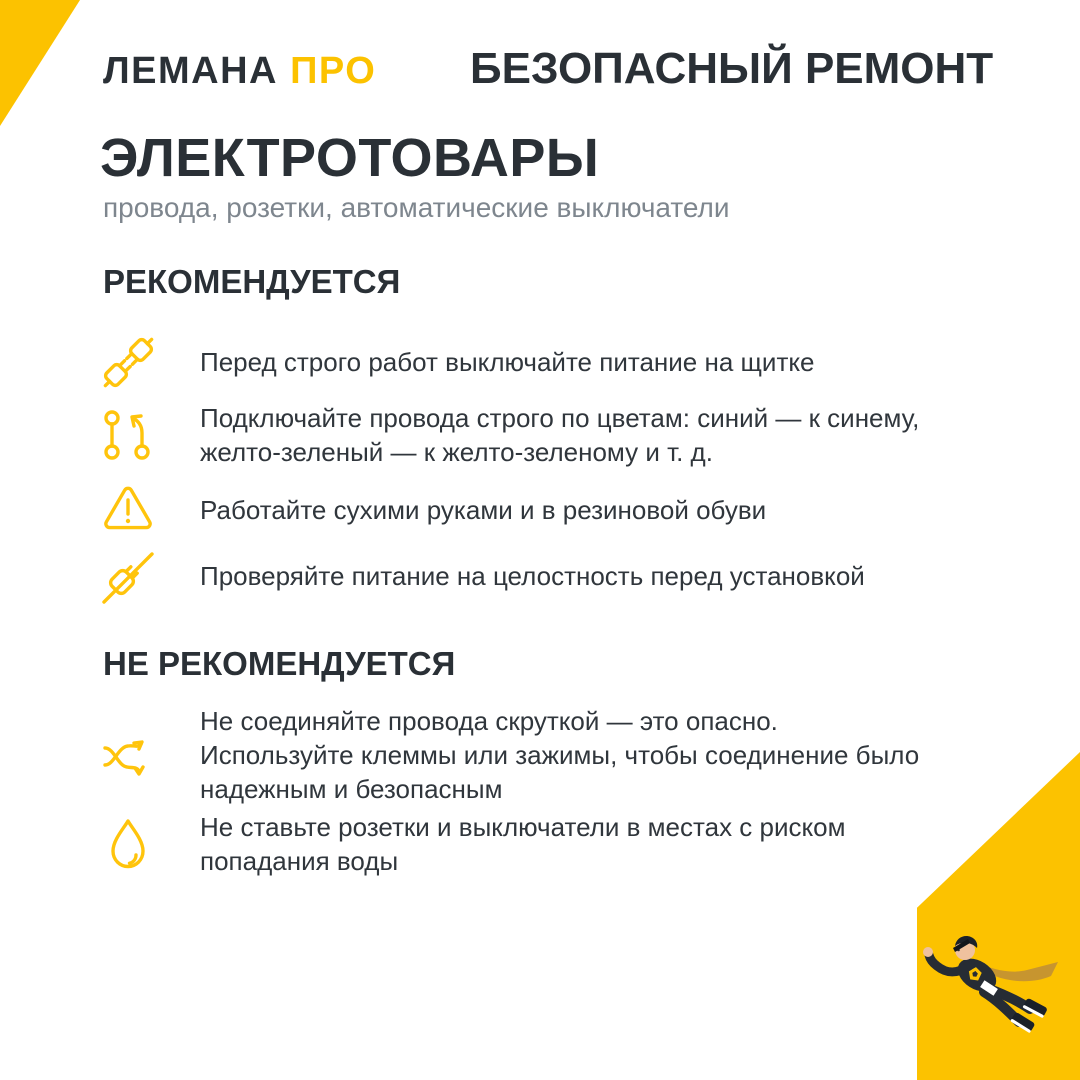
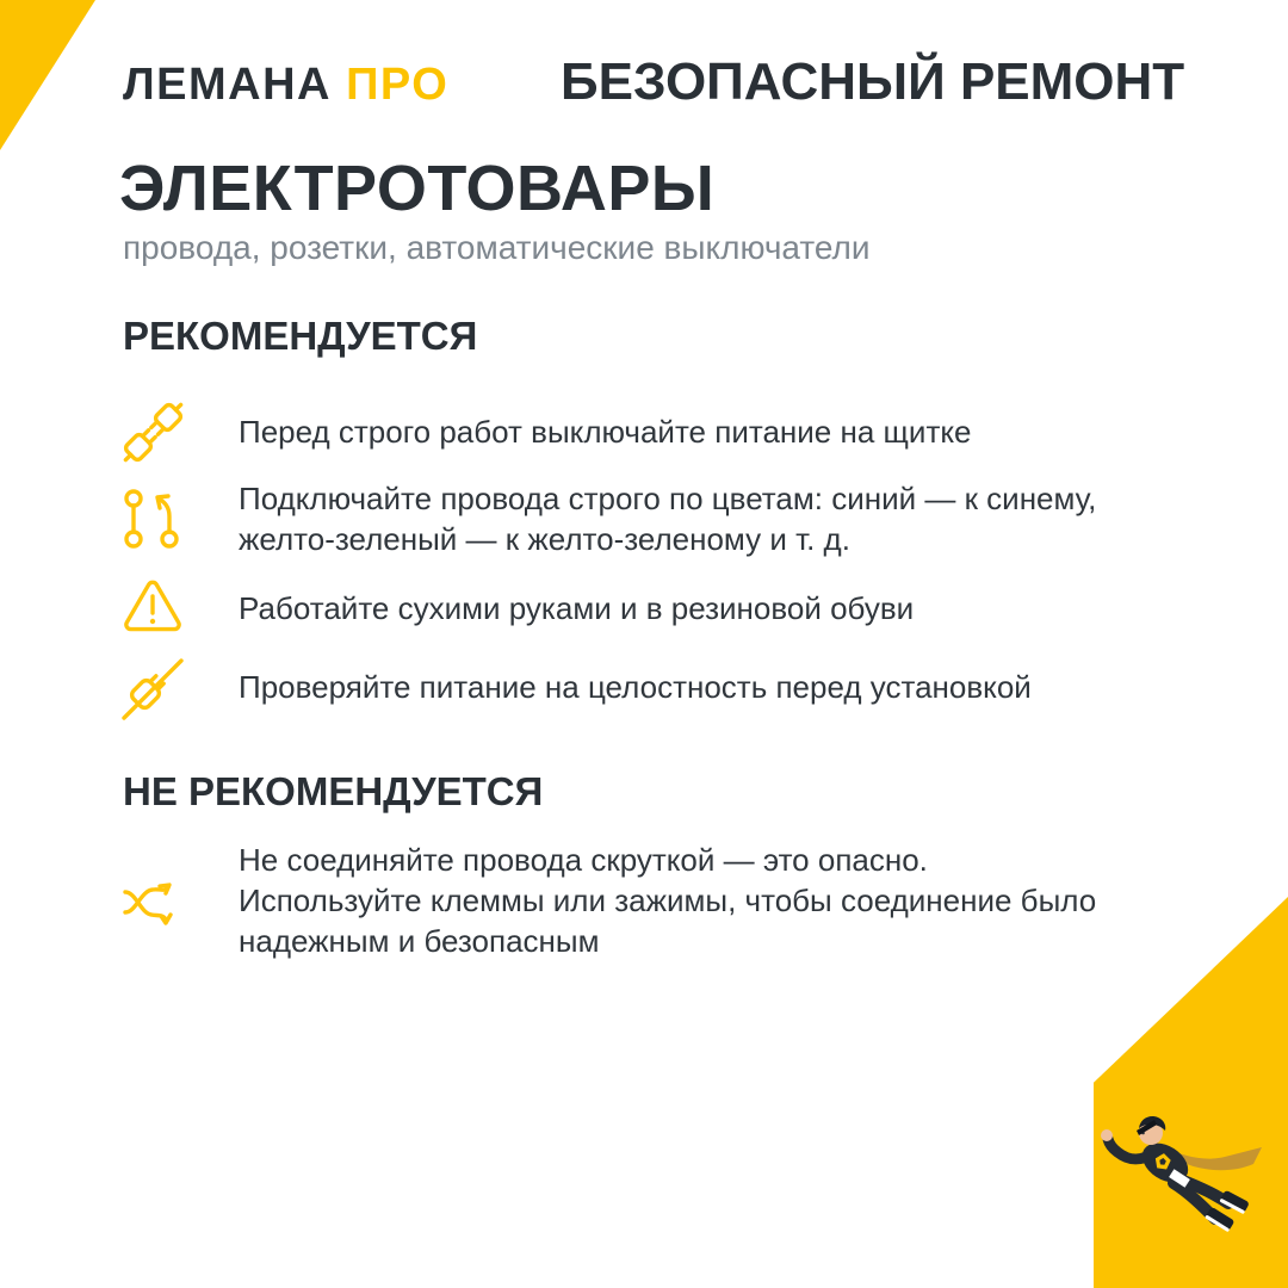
  ЛЕМАНА ПРО
  БЕЗОПАСНЫЙ РЕМОНТ
  ЭЛЕКТРОТОВАРЫ
  провода, розетки, автоматические выключатели
  РЕКОМЕНДУЕТСЯ
  Перед строго работ выключайте питание на щитке
  Подключайте провода строго по цветам: синий — к синему,
  желто-зеленый — к желто-зеленому и т. д.
  Работайте сухими руками и в резиновой обуви
  Проверяйте питание на целостность перед установкой
  НЕ РЕКОМЕНДУЕТСЯ
  Не соединяйте провода скруткой — это опасно.
  Используйте клеммы или зажимы, чтобы соединение было
  надежным и безопасным
- Не ставьте розетки и выключатели в местах с риском
- попадания воды
